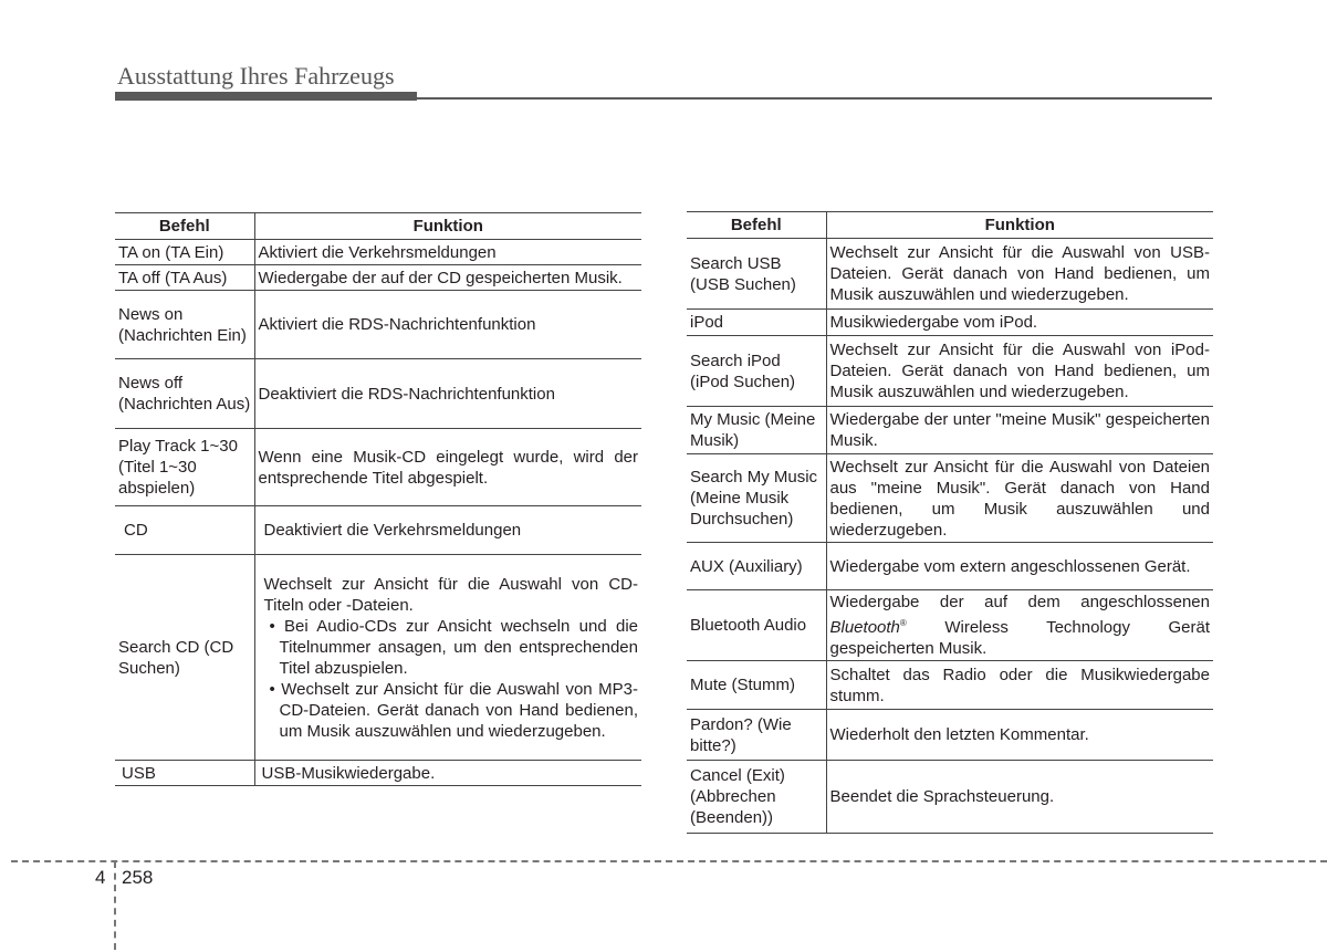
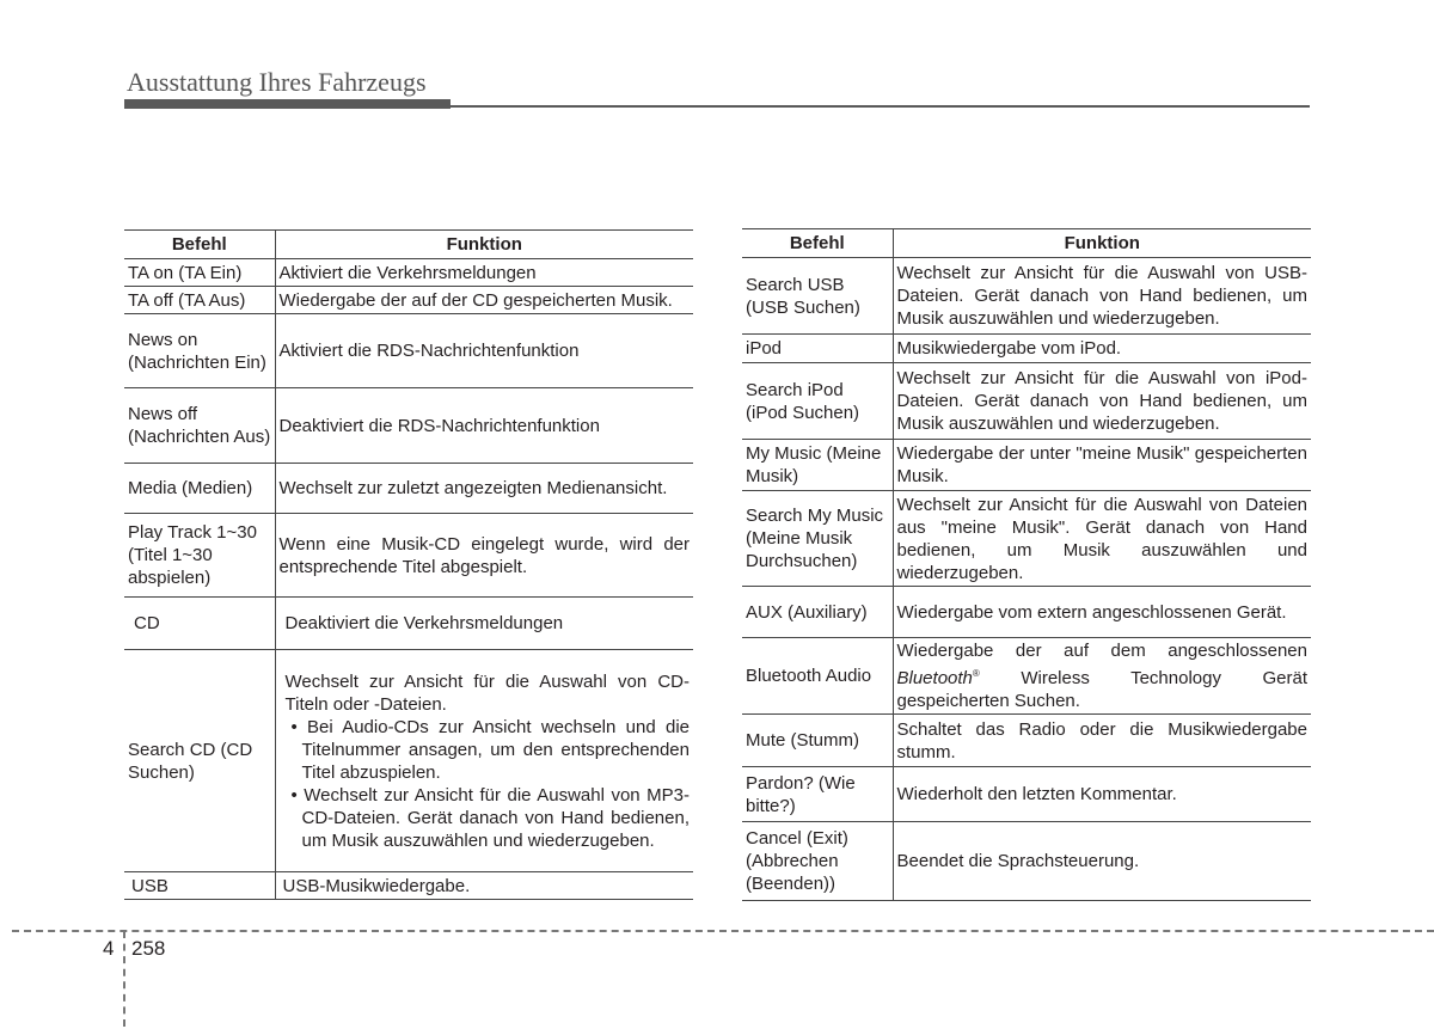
  Ausstattung Ihres Fahrzeugs
  Befehl	Funktion
  TA on (TA Ein)	Aktiviert die Verkehrsmeldungen
  TA off (TA Aus)	Wiedergabe der auf der CD gespeicherten Musik.
  News on (Nachrichten Ein)	Aktiviert die RDS-Nachrichtenfunktion
  News off (Nachrichten Aus)	Deaktiviert die RDS-Nachrichtenfunktion
+ Media (Medien)	Wechselt zur zuletzt angezeigten Medienansicht.
  Play Track 1~30 (Titel 1~30 abspielen)	Wenn eine Musik-CD eingelegt wurde, wird der entsprechende Titel abgespielt.
  CD	Deaktiviert die Verkehrsmeldungen
  Search CD (CD Suchen)	Wechselt zur Ansicht für die Auswahl von CD-Titeln oder -Dateien. • Bei Audio-CDs zur Ansicht wechseln und die Titelnummer ansagen, um den entsprechenden Titel abzuspielen. • Wechselt zur Ansicht für die Auswahl von MP3-CD-Dateien. Gerät danach von Hand bedienen, um Musik auszuwählen und wiederzugeben.
  USB	USB-Musikwiedergabe.
  Befehl	Funktion
  Search USB (USB Suchen)	Wechselt zur Ansicht für die Auswahl von USB-Dateien. Gerät danach von Hand bedienen, um Musik auszuwählen und wiederzugeben.
  iPod	Musikwiedergabe vom iPod.
  Search iPod (iPod Suchen)	Wechselt zur Ansicht für die Auswahl von iPod-Dateien. Gerät danach von Hand bedienen, um Musik auszuwählen und wiederzugeben.
  My Music (Meine Musik)	Wiedergabe der unter "meine Musik" gespeicherten Musik.
  Search My Music (Meine Musik Durchsuchen)	Wechselt zur Ansicht für die Auswahl von Dateien aus "meine Musik". Gerät danach von Hand bedienen, um Musik auszuwählen und wiederzugeben.
  AUX (Auxiliary)	Wiedergabe vom extern angeschlossenen Gerät.
- Bluetooth Audio	Wiedergabe der auf dem angeschlossenen Bluetooth® Wireless Technology Gerät gespeicherten Musik.
+ Bluetooth Audio	Wiedergabe der auf dem angeschlossenen Bluetooth® Wireless Technology Gerät gespeicherten Suchen.
  Mute (Stumm)	Schaltet das Radio oder die Musikwiedergabe stumm.
  Pardon? (Wie bitte?)	Wiederholt den letzten Kommentar.
  Cancel (Exit) (Abbrechen (Beenden))	Beendet die Sprachsteuerung.
  4
  258
